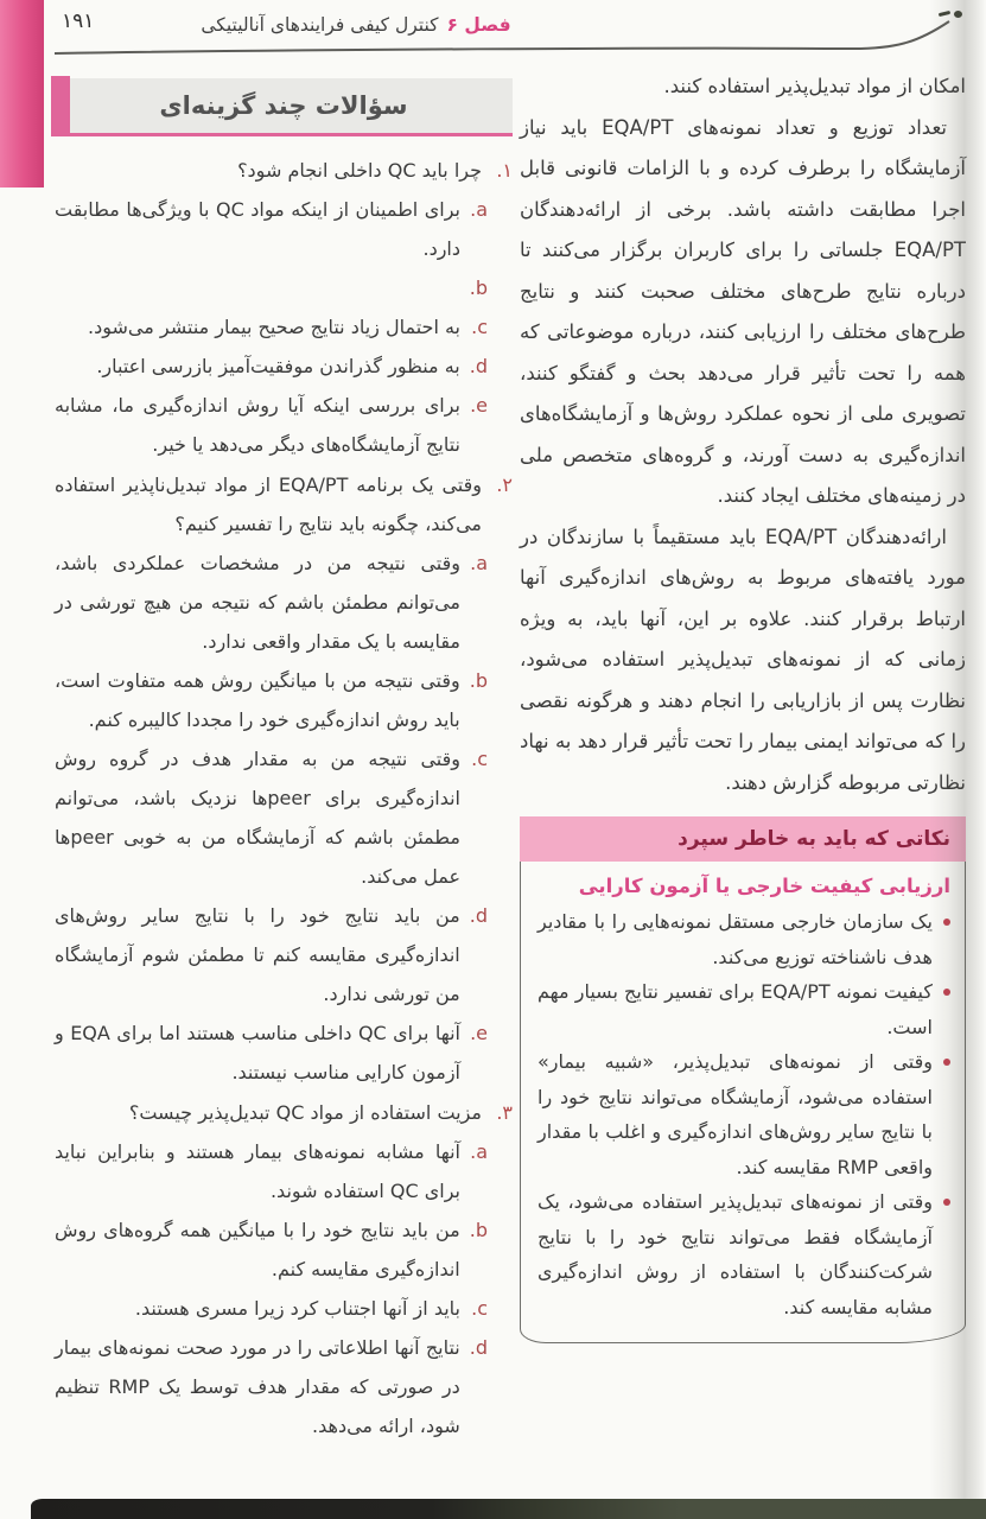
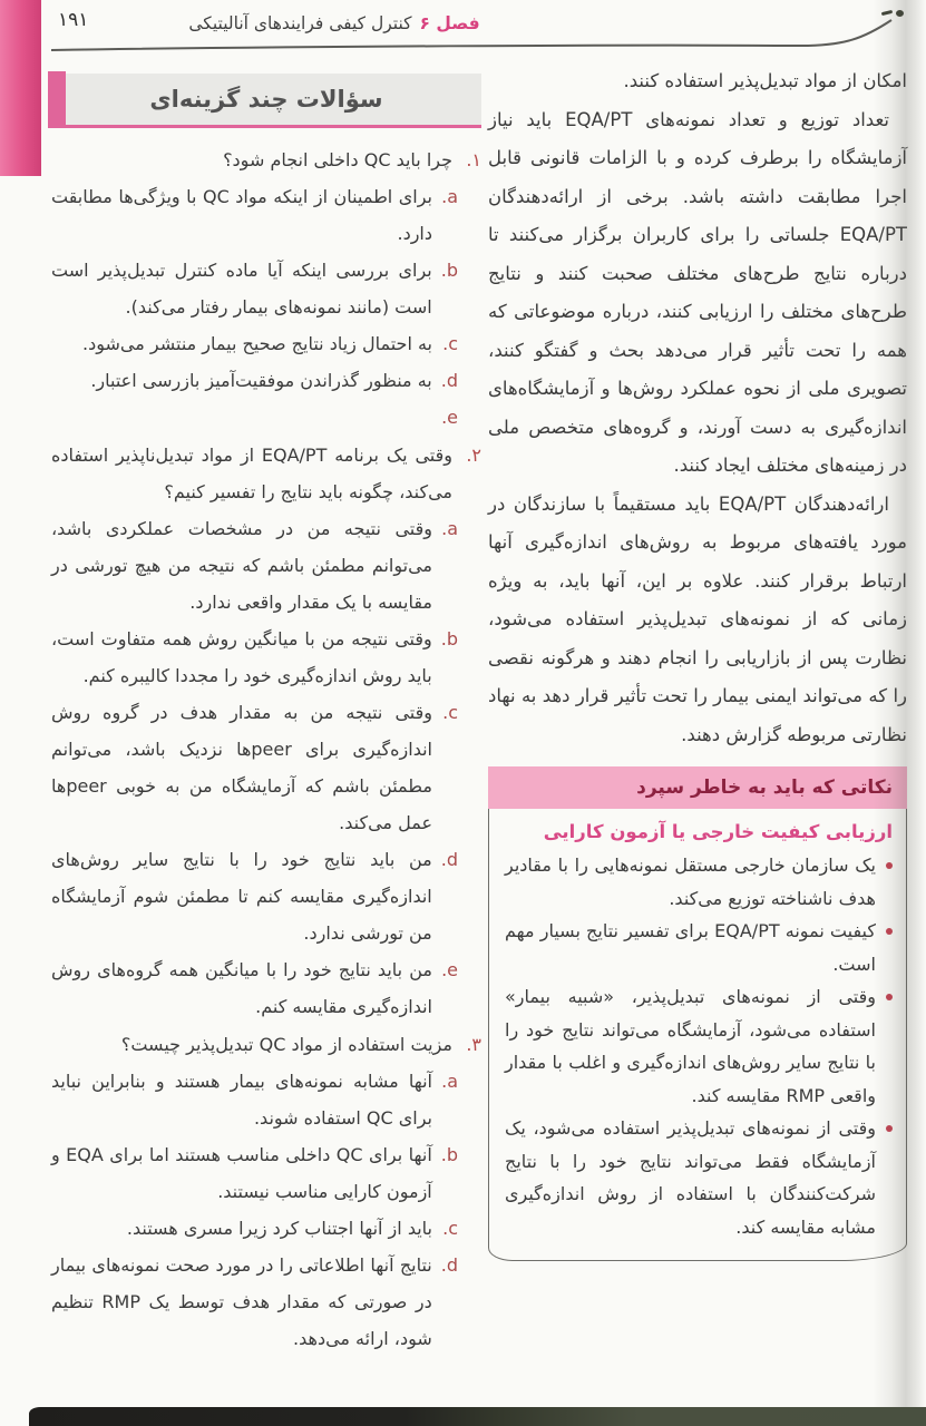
  ۱۹۱
  فصل ۶کنترل کیفی فرایندهای آنالیتیکی
  ن از مواد تبدیل‌پذیر استفاده کنند.
  داد توزیع و تعداد نمونه‌های EQA/PT باید نیازشگاه را برطرف کرده و با الزامات قانونی قابل مطابقت داشته باشد. برخی از ارائه‌دهندگان EQ جلساتی را برای کاربران برگزار می‌کنند تاه نتایج طرح‌های مختلف صحبت کنند و نتایج‌های مختلف را ارزیابی کنند، درباره موضوعاتی که را تحت تأثیر قرار می‌دهد بحث و گفتگو کنند،ری ملی از نحوه عملکرد روش‌ها و آزمایشگاه‌هایه‌گیری به دست آورند، و گروه‌های متخصص ملیمینه‌های مختلف ایجاد کنند.
  ئه‌دهندگان EQA/PT باید مستقیماً با سازندگان در یافته‌های مربوط به روش‌های اندازه‌گیری آنهاط برقرار کنند. علاوه بر این، آنها باید، به ویژهی که از نمونه‌های تبدیل‌پذیر استفاده می‌شود،ت پس از بازاریابی را انجام دهند و هرگونه نقصی می‌تواند ایمنی بیمار را تحت تأثیر قرار دهد به نهادتی مربوطه گزارش دهند.
  اتی که باید به خاطر سپرد
  زیابی کیفیت خارجی یا آزمون کارایی
  ک سازمان خارجی مستقل نمونه‌هایی را با مقادیر هدف ناشناخته توزیع می‌کند.
  یفیت نمونه EQA/PT برای تفسیر نتایج بسیار مهمست.
  قتی از نمونه‌های تبدیل‌پذیر، «شبیه بیمار»ستفاده می‌شود، آزمایشگاه می‌تواند نتایج خود راا نتایج سایر روش‌های اندازهگیری و اغلب با مقداراقعی RMP مقایسه کند.
  قتی از نمونههای تبدیلپذیر استفاده می‌شود، یکزمایشگاه فقط می‌تواند نتایج خود را با نتایج شرکت‌کنندگان با استفاده از روش اندازهگیری مشابه مقایسه کند.
  سؤالات چند گزینه‌ای
  ۱.
  چرا باید QC داخلی انجام شود؟
  a.
  برای اطمینان از اینکه مواد QC با ویژگیها مطابقت دارد.
  b.
+ برای بررسی اینکه آیا ماده کنترل تبدیل‌پذیر است است (مانند نمونههای بیمار رفتار میکند).
  c.
  به احتمال زیاد نتایج صحیح بیمار منتشر می‌شود.
  d.
  به منظور گذراندن موفقیتآمیز بازرسی اعتبار.
  e.
- برای بررسی اینکه آیا روش اندازه‌گیری ما، مشابه نتایج آزمایشگاههای دیگر میدهد یا خیر.
  ۲.
  وقتی یک برنامه EQA/PT از مواد تبدیل‌ناپذیر استفاده می‌کند، چگونه باید نتایج را تفسیر کنیم؟
  a.
  وقتی نتیجه من در مشخصات عملکردی باشد، می‌توانم مطمئن باشم که نتیجه من هیچ تورشی در مقایسه با یک مقدار واقعی ندارد.
  b.
  وقتی نتیجه من با میانگین روش همه متفاوت است، باید روش اندازه‌گیری خود را مجددا کالیبره کنم.
  c.
  وقتی نتیجه من به مقدار هدف در گروه روش اندازه‌گیری برای peerها نزدیک باشد، میتوانم مطمئن باشم که آزمایشگاه من به خوبی peerها عمل می‌کند.
  d.
  من باید نتایج خود را با نتایج سایر روش‌های اندازهگیری مقایسه کنم تا مطمئن شوم آزمایشگاه من تورشی ندارد.
  e.
- آنها برای QC داخلی مناسب هستند اما برای EQA و آزمون کارایی مناسب نیستند.
+ من باید نتایج خود را با میانگین همه گروه‌های روش اندازه‌گیری مقایسه کنم.
  ۳.
  مزیت استفاده از مواد QC تبدیل‌پذیر چیست؟
  a.
  آنها مشابه نمونه‌های بیمار هستند و بنابراین نباید برای QC استفاده شوند.
  b.
- من باید نتایج خود را با میانگین همه گروه‌های روش اندازه‌گیری مقایسه کنم.
+ آنها برای QC داخلی مناسب هستند اما برای EQA و آزمون کارایی مناسب نیستند.
  c.
  باید از آنها اجتناب کرد زیرا مسری هستند.
  d.
  نتایج آنها اطلاعاتی را در مورد صحت نمونه‌های بیمار در صورتی که مقدار هدف توسط یک RMP تنظیم شود، ارائه میدهد.
